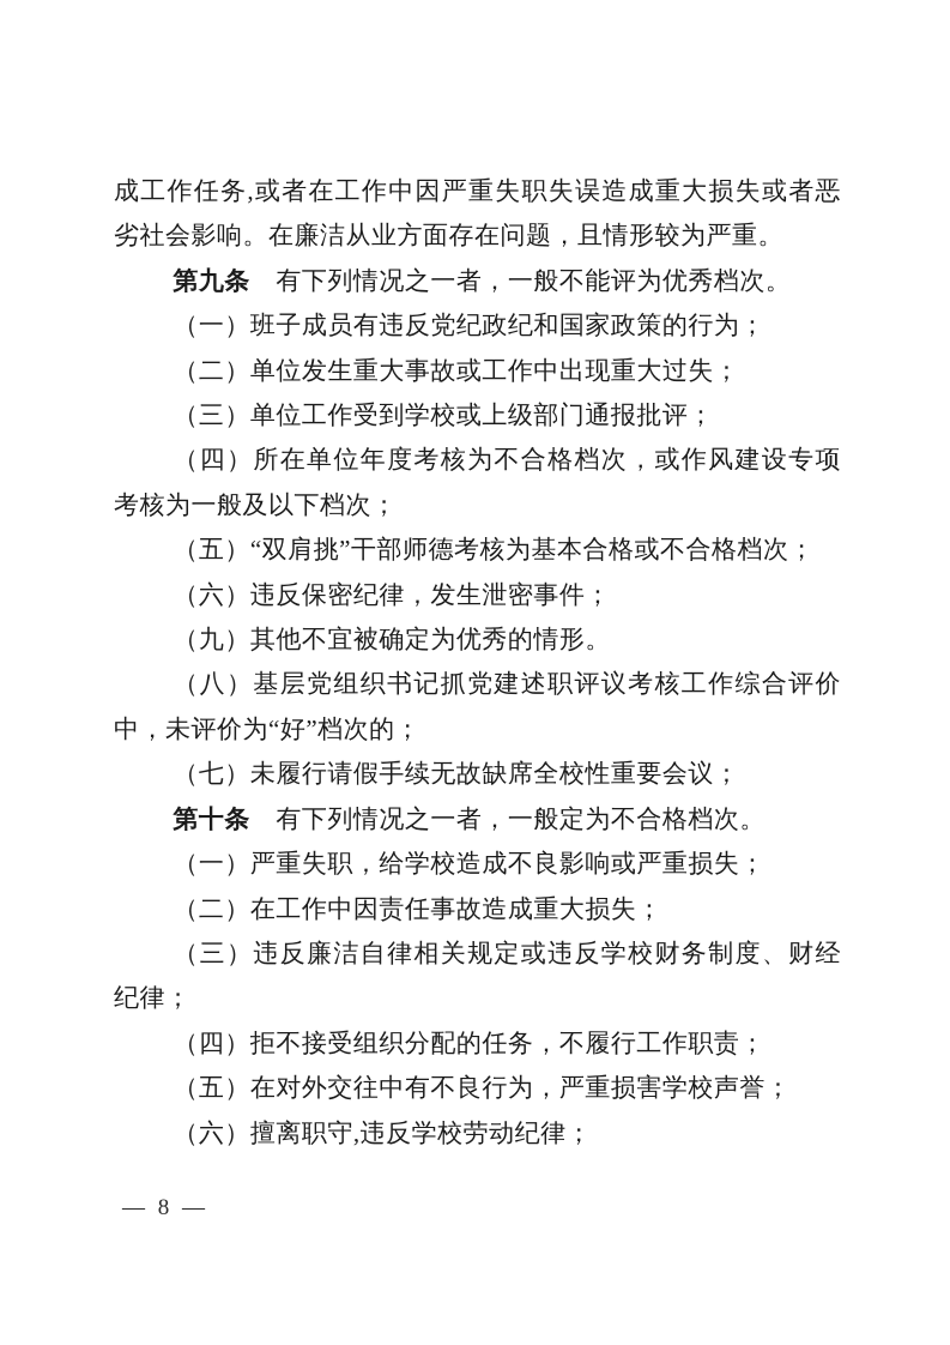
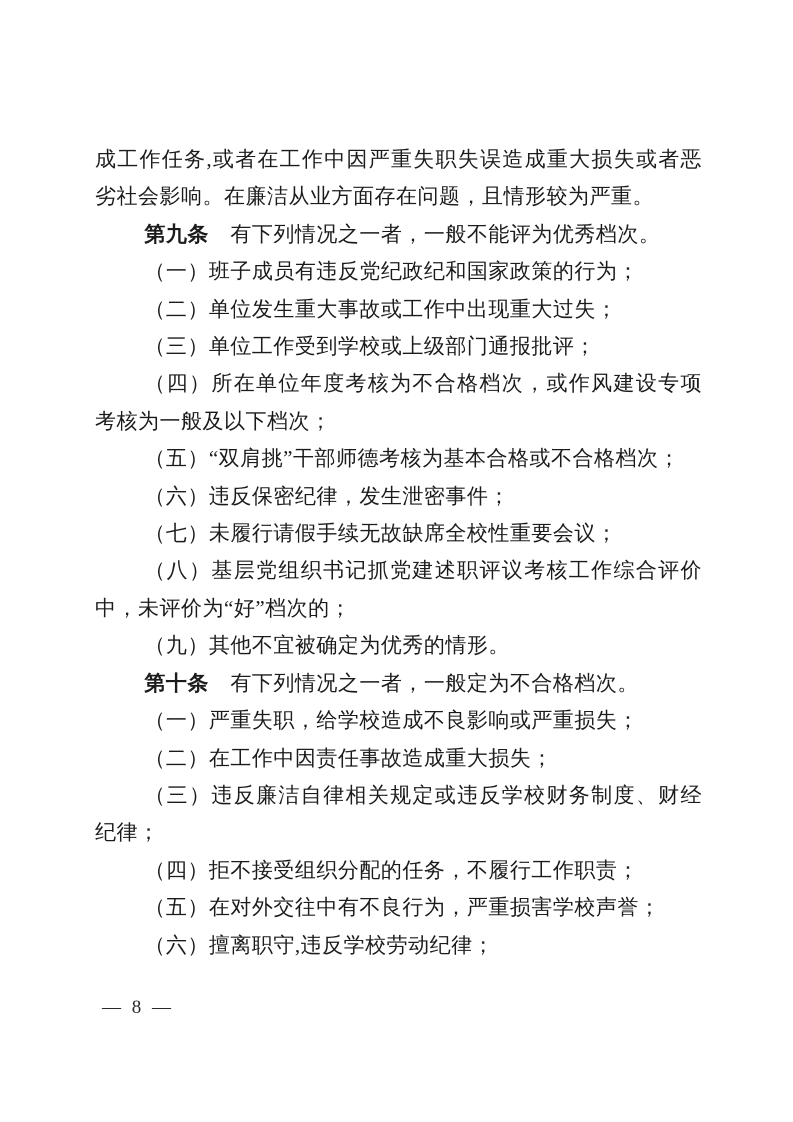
  成工作任务,或者在工作中因严重失职失误造成重大损失或者恶劣社会影响。在廉洁从业方面存在问题，且情形较为严重。
  第九条 有下列情况之一者，一般不能评为优秀档次。
  （一）班子成员有违反党纪政纪和国家政策的行为；
  （二）单位发生重大事故或工作中出现重大过失；
  （三）单位工作受到学校或上级部门通报批评；
  （四）所在单位年度考核为不合格档次，或作风建设专项考核为一般及以下档次；
  （五）“双肩挑”干部师德考核为基本合格或不合格档次；
  （六）违反保密纪律，发生泄密事件；
- （九）其他不宜被确定为优秀的情形。
+ （七）未履行请假手续无故缺席全校性重要会议；
  （八）基层党组织书记抓党建述职评议考核工作综合评价中，未评价为“好”档次的；
- （七）未履行请假手续无故缺席全校性重要会议；
+ （九）其他不宜被确定为优秀的情形。
  第十条 有下列情况之一者，一般定为不合格档次。
  （一）严重失职，给学校造成不良影响或严重损失；
  （二）在工作中因责任事故造成重大损失；
  （三）违反廉洁自律相关规定或违反学校财务制度、财经纪律；
  （四）拒不接受组织分配的任务，不履行工作职责；
  （五）在对外交往中有不良行为，严重损害学校声誉；
  （六）擅离职守,违反学校劳动纪律；
  — 8 —
